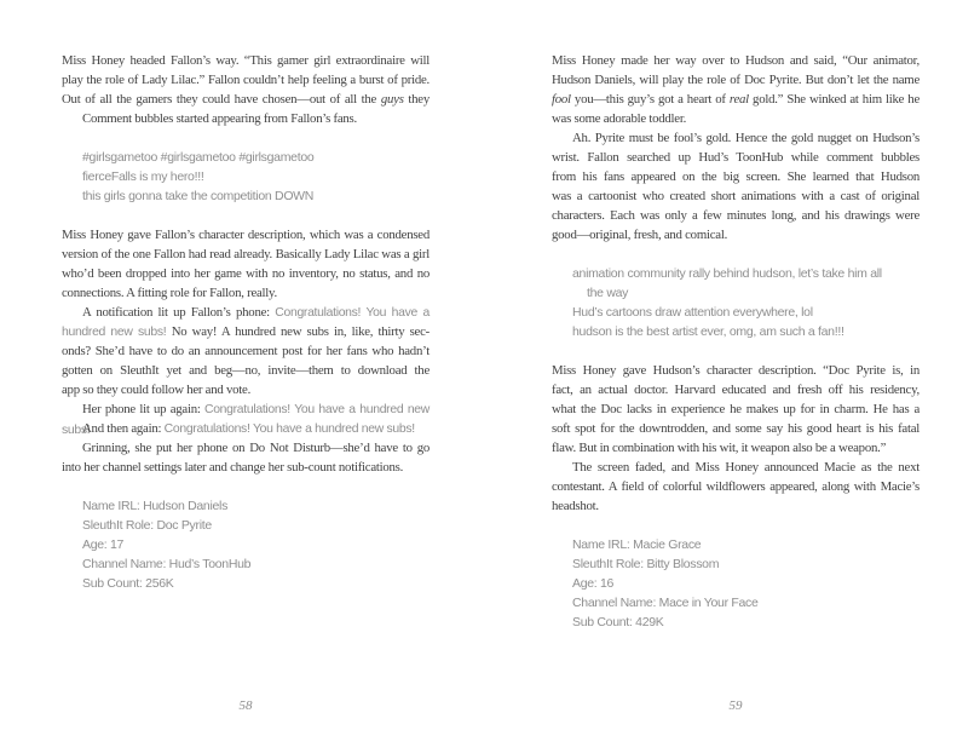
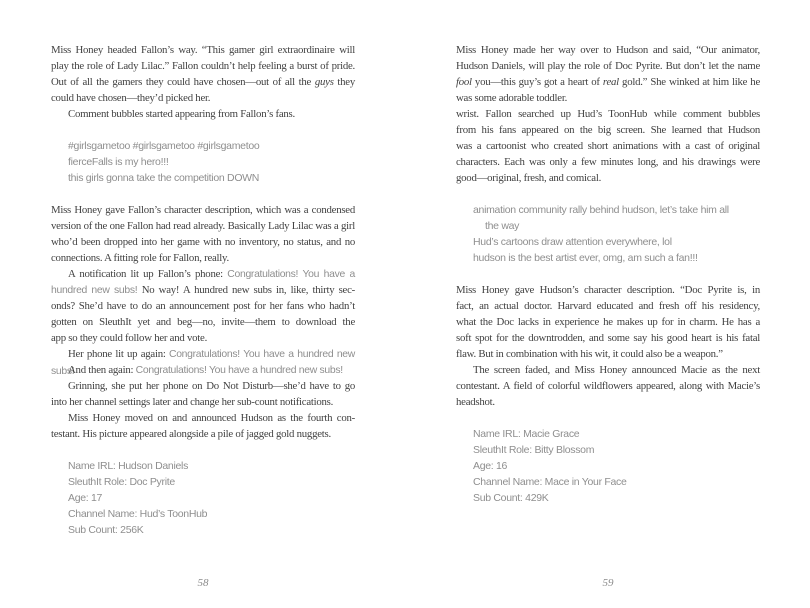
  Miss Honey headed Fallon’s way. “This gamer girl extraordinaire will
  play the role of Lady Lilac.” Fallon couldn’t help feeling a burst of pride.
  Out of all the gamers they could have chosen—out of all the guys they
+ could have chosen—they’d picked her.
  Comment bubbles started appearing from Fallon’s fans.
  #girlsgametoo #girlsgametoo #girlsgametoo
  fierceFalls is my hero!!!
  this girls gonna take the competition DOWN
  Miss Honey gave Fallon’s character description, which was a condensed
  version of the one Fallon had read already. Basically Lady Lilac was a girl
  who’d been dropped into her game with no inventory, no status, and no
  connections. A fitting role for Fallon, really.
  A notification lit up Fallon’s phone: Congratulations! You have a
  hundred new subs! No way! A hundred new subs in, like, thirty sec-
  onds? She’d have to do an announcement post for her fans who hadn’t
  gotten on SleuthIt yet and beg—no, invite—them to download the
  app so they could follow her and vote.
  Her phone lit up again: Congratulations! You have a hundred new subs!
  And then again: Congratulations! You have a hundred new subs!
  Grinning, she put her phone on Do Not Disturb—she’d have to go
  into her channel settings later and change her sub-count notifications.
+ Miss Honey moved on and announced Hudson as the fourth con-
+ testant. His picture appeared alongside a pile of jagged gold nuggets.
  Name IRL: Hudson Daniels
  SleuthIt Role: Doc Pyrite
  Age: 17
  Channel Name: Hud’s ToonHub
  Sub Count: 256K
  58
  Miss Honey made her way over to Hudson and said, “Our animator,
  Hudson Daniels, will play the role of Doc Pyrite. But don’t let the name
  fool you—this guy’s got a heart of real gold.” She winked at him like he
  was some adorable toddler.
- Ah. Pyrite must be fool’s gold. Hence the gold nugget on Hudson’s
  wrist. Fallon searched up Hud’s ToonHub while comment bubbles
  from his fans appeared on the big screen. She learned that Hudson
  was a cartoonist who created short animations with a cast of original
  characters. Each was only a few minutes long, and his drawings were
  good—original, fresh, and comical.
  animation community rally behind hudson, let’s take him all
  the way
  Hud’s cartoons draw attention everywhere, lol
  hudson is the best artist ever, omg, am such a fan!!!
  Miss Honey gave Hudson’s character description. “Doc Pyrite is, in
  fact, an actual doctor. Harvard educated and fresh off his residency,
  what the Doc lacks in experience he makes up for in charm. He has a
  soft spot for the downtrodden, and some say his good heart is his fatal
- flaw. But in combination with his wit, it weapon also be a weapon.”
+ flaw. But in combination with his wit, it could also be a weapon.”
  The screen faded, and Miss Honey announced Macie as the next
  contestant. A field of colorful wildflowers appeared, along with Macie’s
  headshot.
  Name IRL: Macie Grace
  SleuthIt Role: Bitty Blossom
  Age: 16
  Channel Name: Mace in Your Face
  Sub Count: 429K
  59
